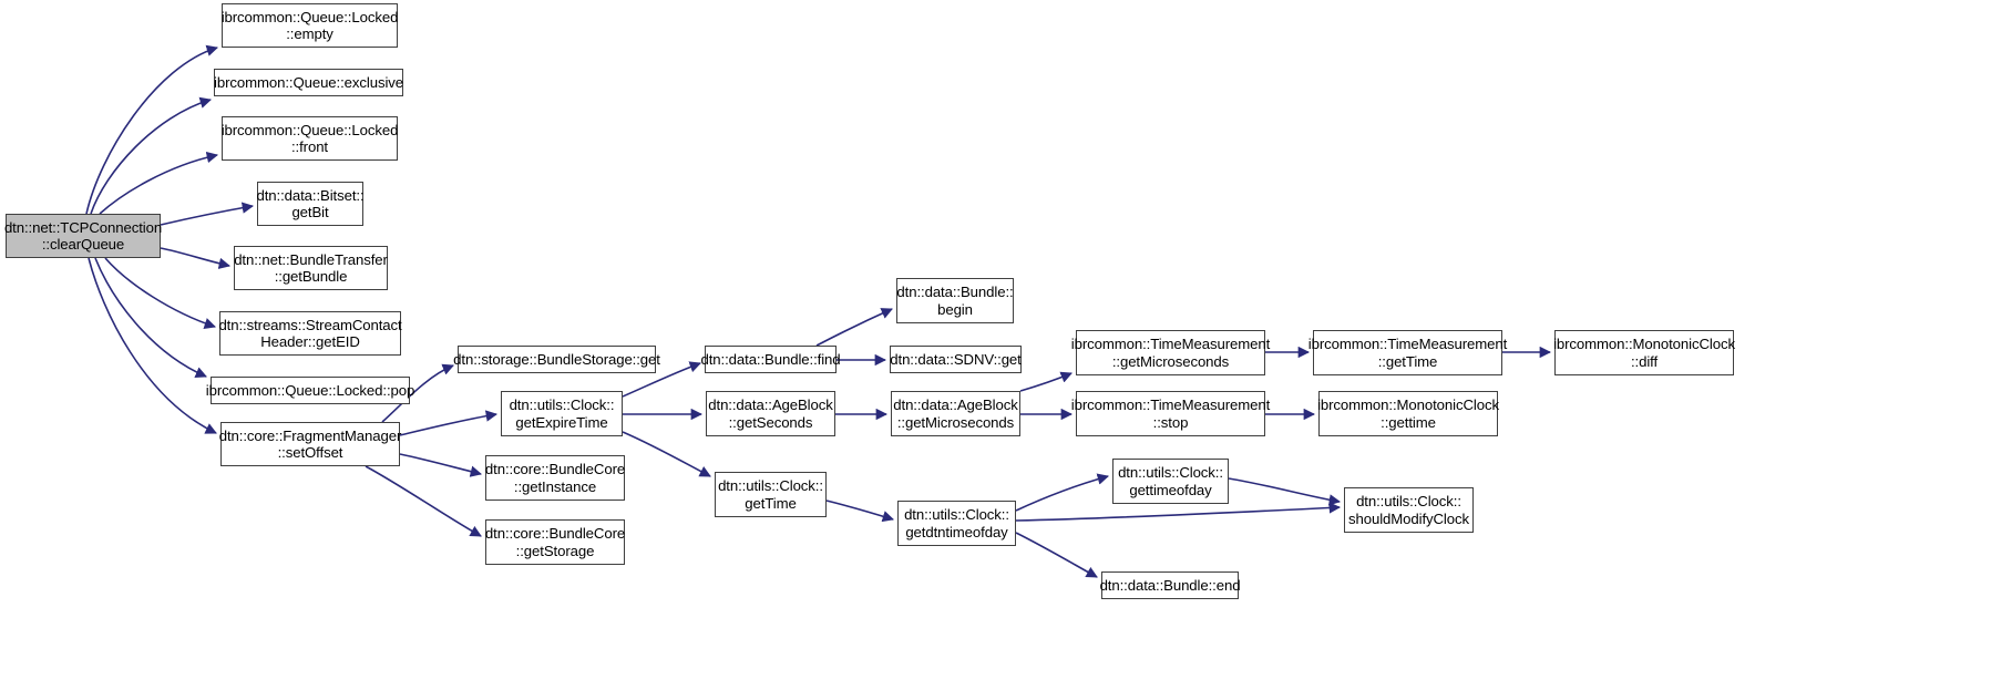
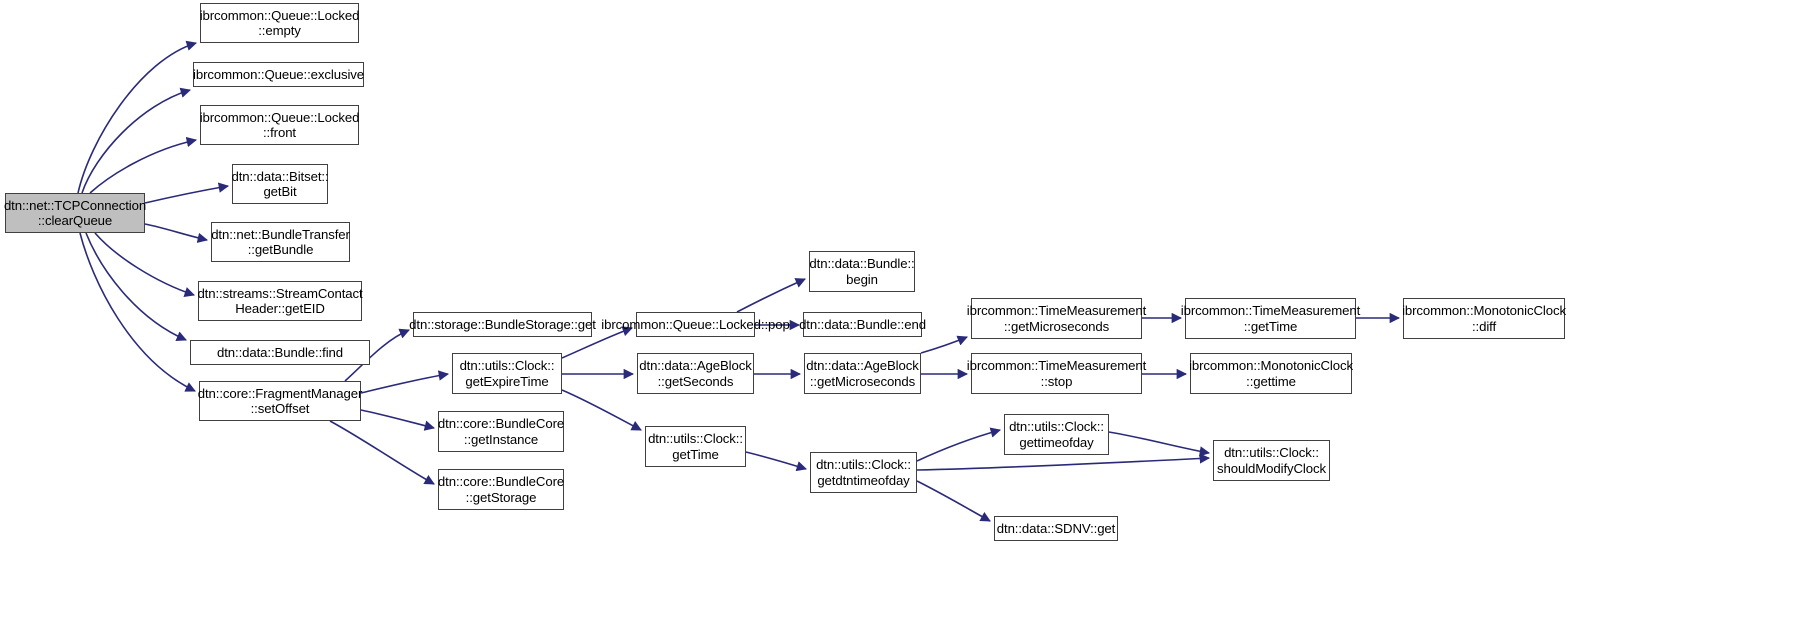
  dtn::net::TCPConnection
  ::clearQueue
  ibrcommon::Queue::Locked
  ::empty
  ibrcommon::Queue::exclusive
  ibrcommon::Queue::Locked
  ::front
  dtn::data::Bitset::
  getBit
  dtn::net::BundleTransfer
  ::getBundle
  dtn::streams::StreamContact
  Header::getEID
- ibrcommon::Queue::Locked::pop
+ dtn::data::Bundle::find
  dtn::core::FragmentManager
  ::setOffset
  dtn::storage::BundleStorage::get
  dtn::utils::Clock::
  getExpireTime
  dtn::core::BundleCore
  ::getInstance
  dtn::core::BundleCore
  ::getStorage
- dtn::data::Bundle::find
+ ibrcommon::Queue::Locked::pop
  dtn::data::AgeBlock
  ::getSeconds
  dtn::utils::Clock::
  getTime
  dtn::data::Bundle::
  begin
- dtn::data::SDNV::get
+ dtn::data::Bundle::end
  dtn::data::AgeBlock
  ::getMicroseconds
  dtn::utils::Clock::
  getdtntimeofday
  ibrcommon::TimeMeasurement
  ::getMicroseconds
  ibrcommon::TimeMeasurement
  ::stop
  dtn::utils::Clock::
  gettimeofday
- dtn::data::Bundle::end
+ dtn::data::SDNV::get
  ibrcommon::TimeMeasurement
  ::getTime
  ibrcommon::MonotonicClock
  ::gettime
  dtn::utils::Clock::
  shouldModifyClock
  ibrcommon::MonotonicClock
  ::diff
